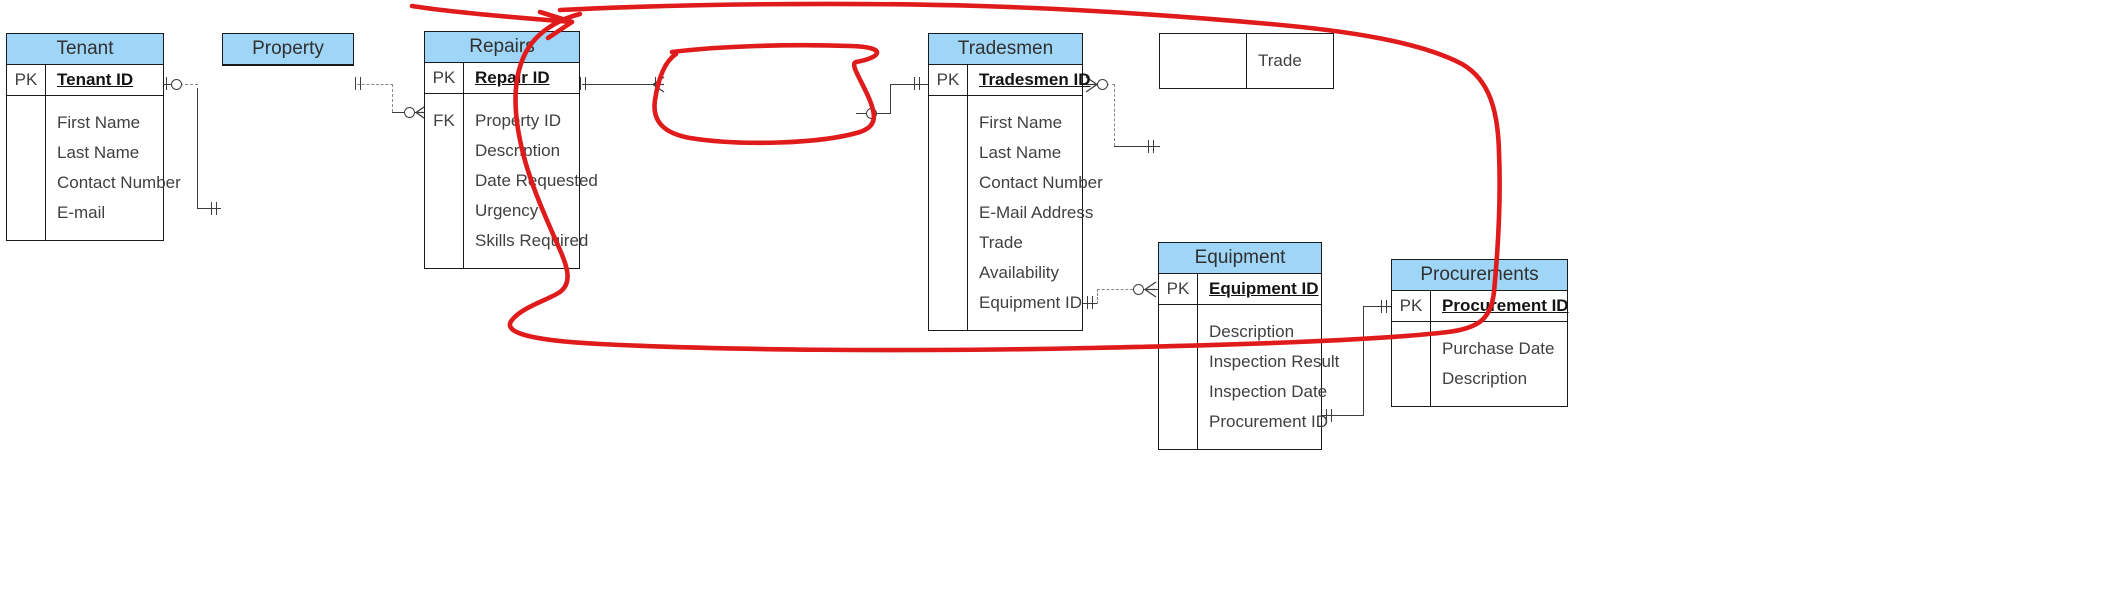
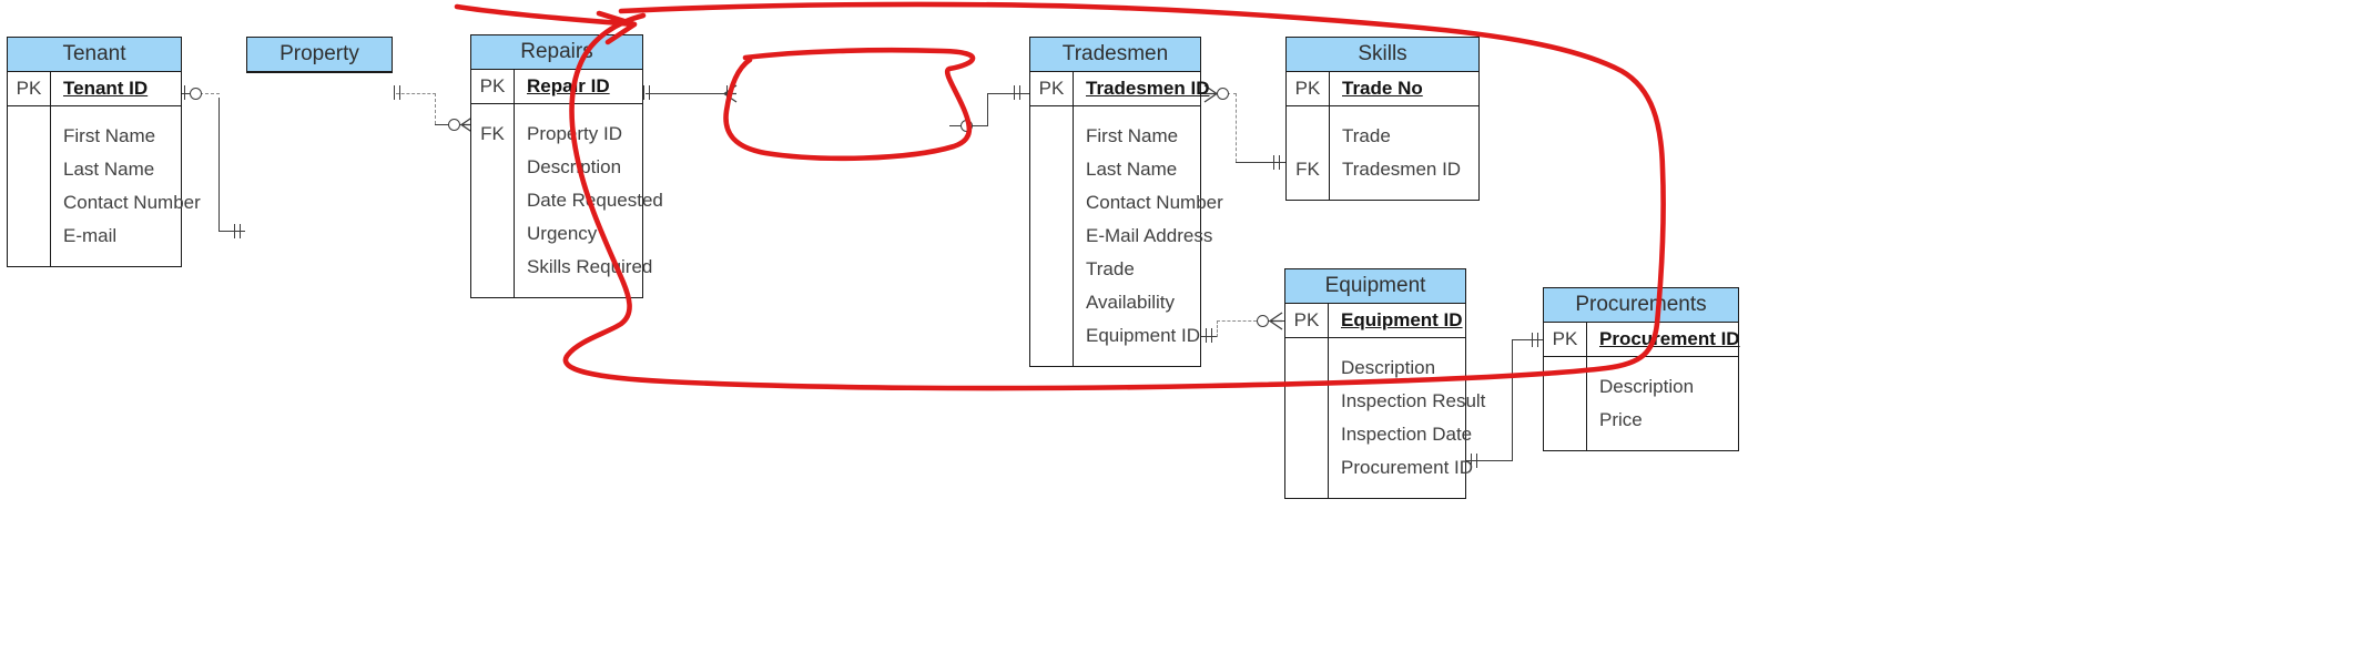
  Tenant
  PK	Tenant ID
  	First Name
  	Last Name
  	Contact Numbe
  	E-mail
  Property
  Repair
  PK	Repar ID
  FK	Proprty ID
  	Descrption
  	Date Rqueste
  	Urgency
  	Skills Reqired
  Tradesmen
  PK	Tradesmen ID
  	First Name
  	Last Name
  	Contact Numbe
  	E-Mail Address
  	Trade
  	Availability
  	Equipment ID
+ Skills
+ PK	Trade No
  	Trade
+ FK	Tradesmen ID
  Equipment
  PK	Equipment ID
  	Description
  	Inspection Resul
  	Inspection Date
  	Procurement ID
  Procureents
  PK	Procuement ID
- 	Purchase Date
  	Description
+ 	Price
